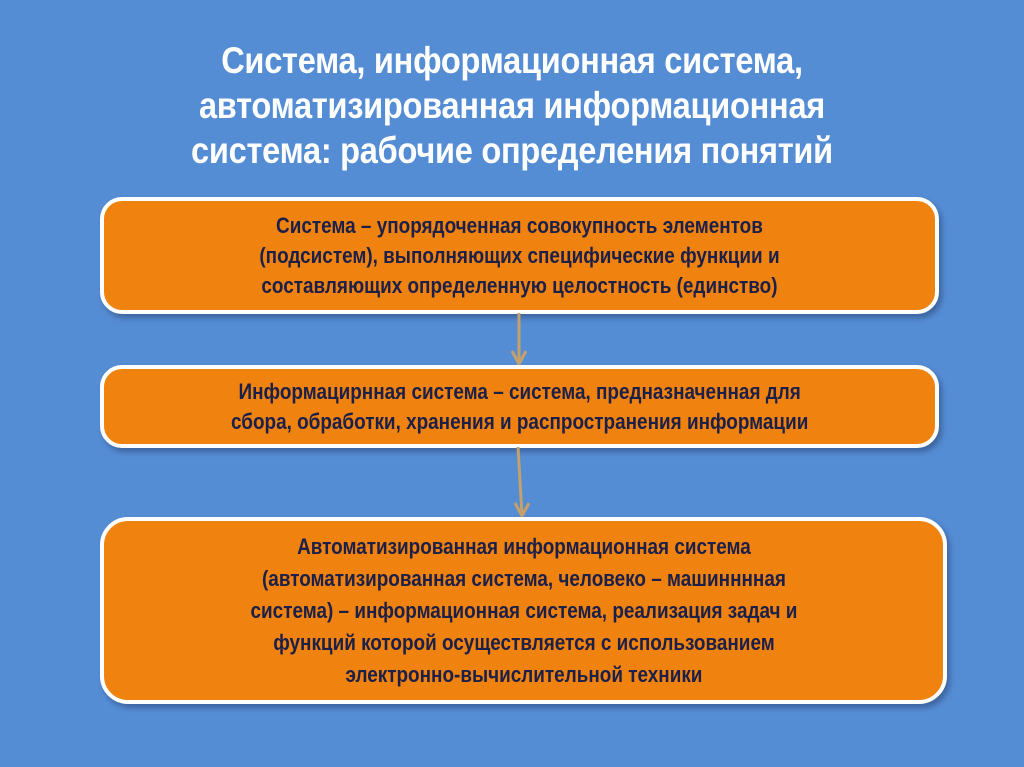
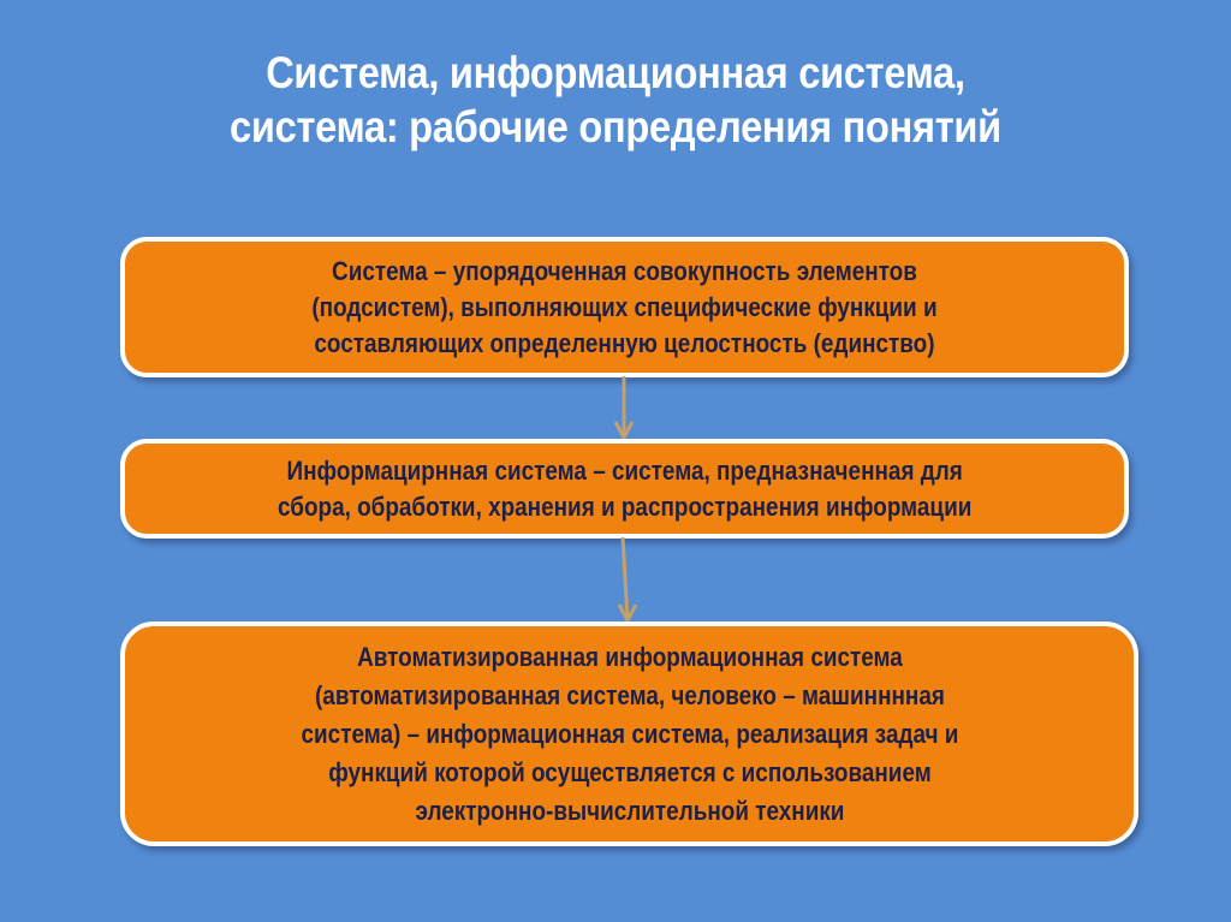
  Система, информационная система,
- автоматизированная информационная
  система: рабочие определения понятий
  Система – упорядоченная совокупность элементов
  (подсистем), выполняющих специфические функции и
  составляющих определенную целостность (единство)
  Информацирнная система – система, предназначенная для
  сбора, обработки, хранения и распространения информации
  Автоматизированная информационная система
  (автоматизированная система, человеко – машинннная
  система) – информационная система, реализация задач и
  функций которой осуществляется с использованием
  электронно-вычислительной техники
